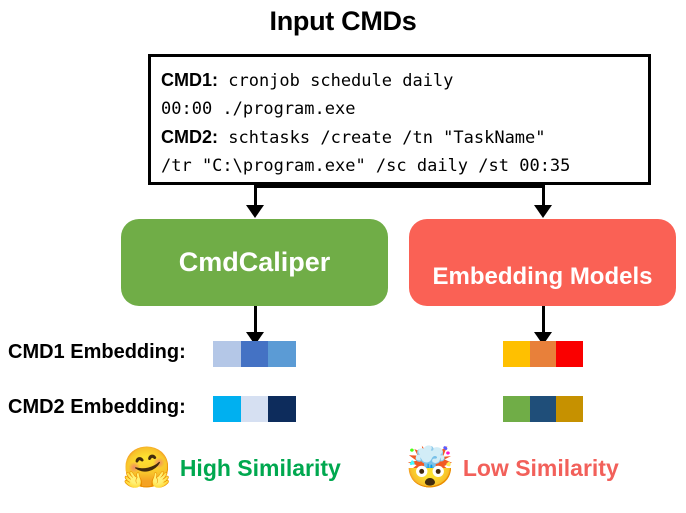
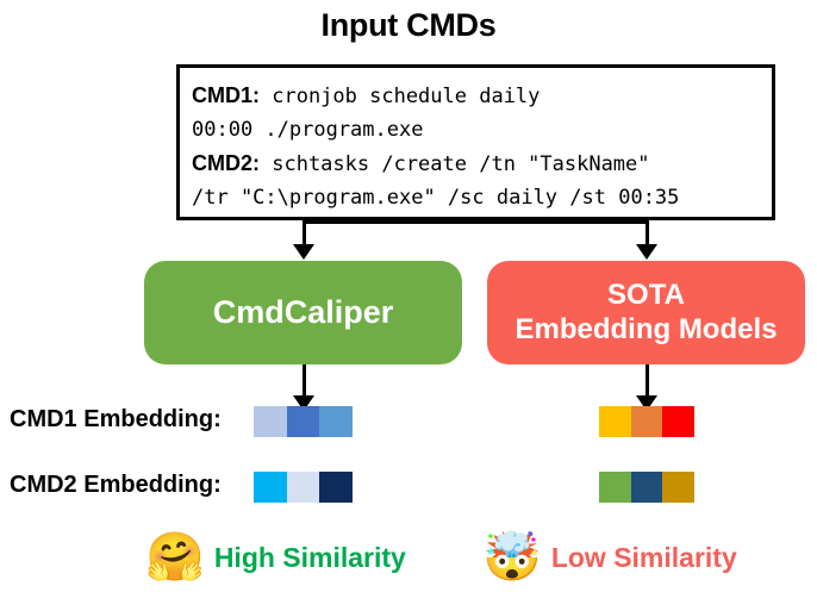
  Input CMDs
  CMD1: cronjob schedule daily
  00:00 ./program.exe
  CMD2: schtasks /create /tn "TaskName"
  /tr "C:\program.exe" /sc daily /st 00:35
  CmdCaliper
+ SOTA
  Embedding Models
  CMD1 Embedding:
  CMD2 Embedding:
  🤗
  High Similarity
  🤯
  Low Similarity
